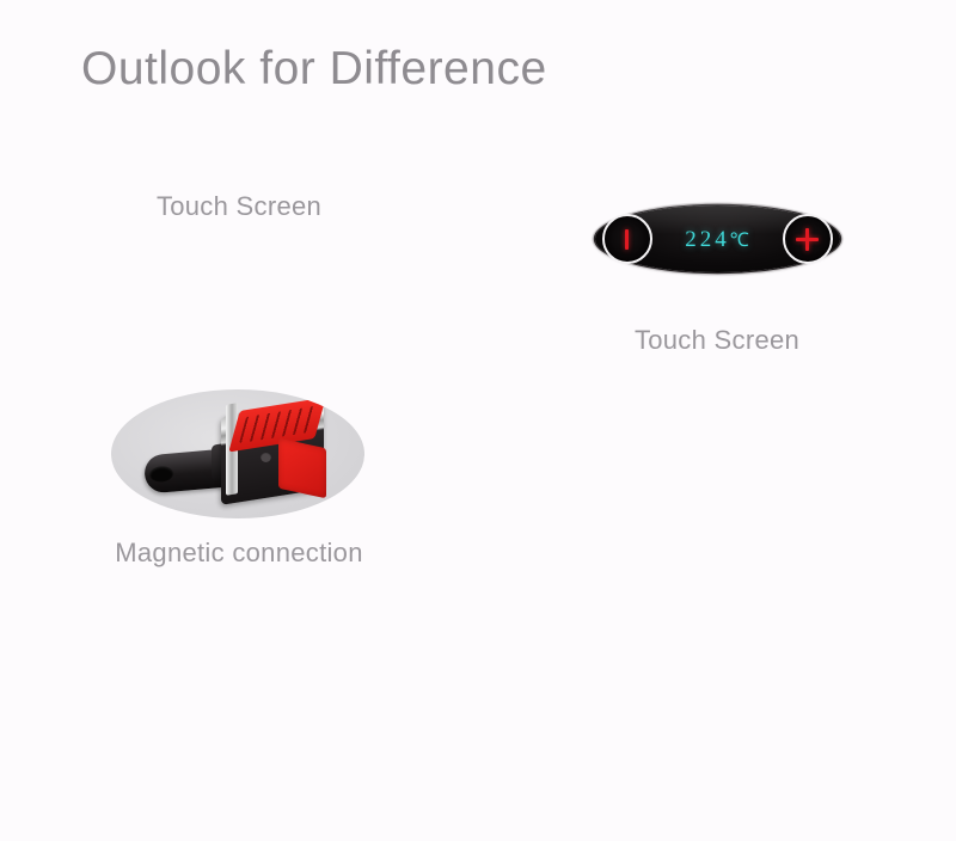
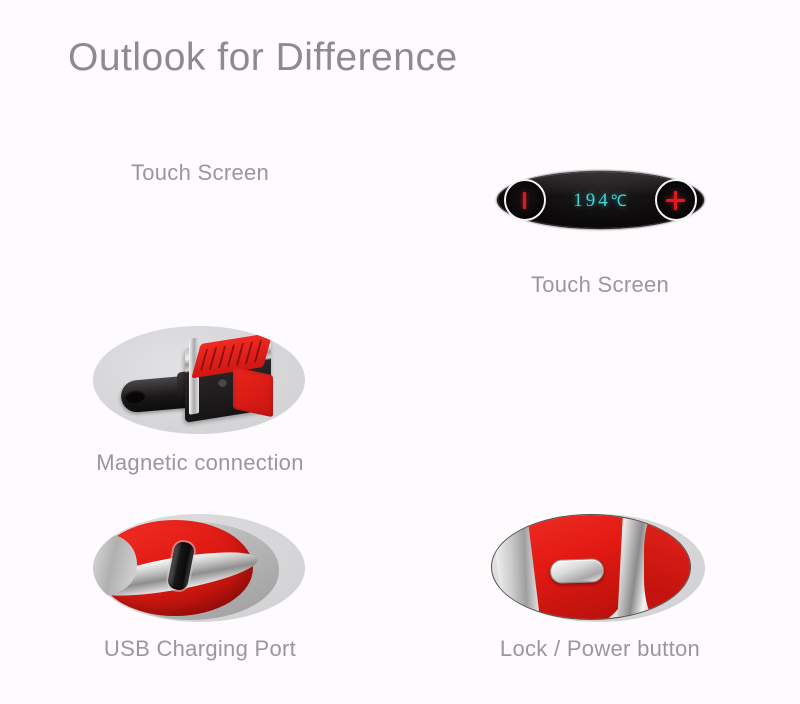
  Outlook for Difference
  Touch Screen
- 224℃
+ 194℃
  Touch Screen
  Magnetic connection
+ USB Charging Port
+ Lock / Power button
